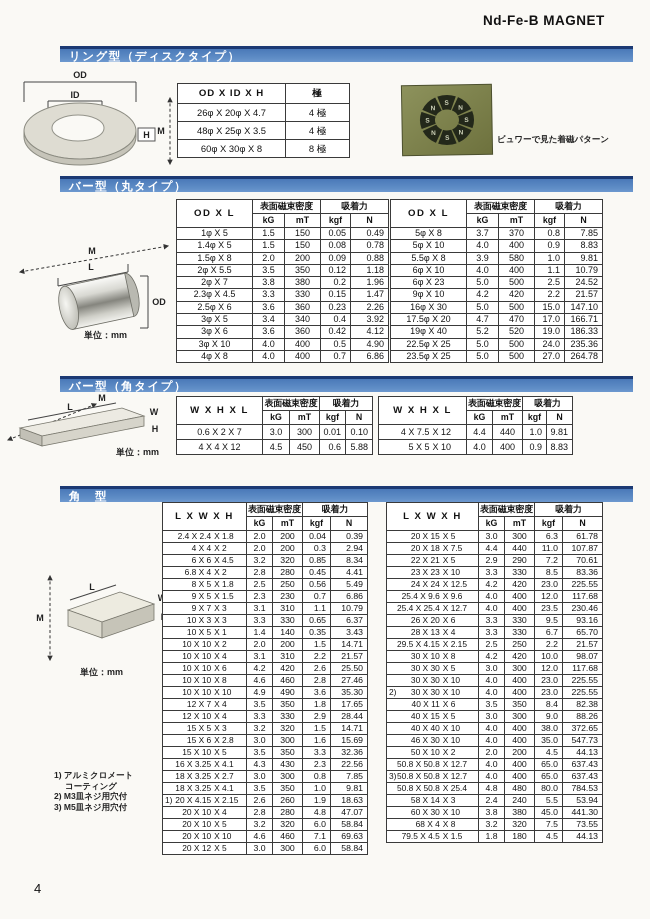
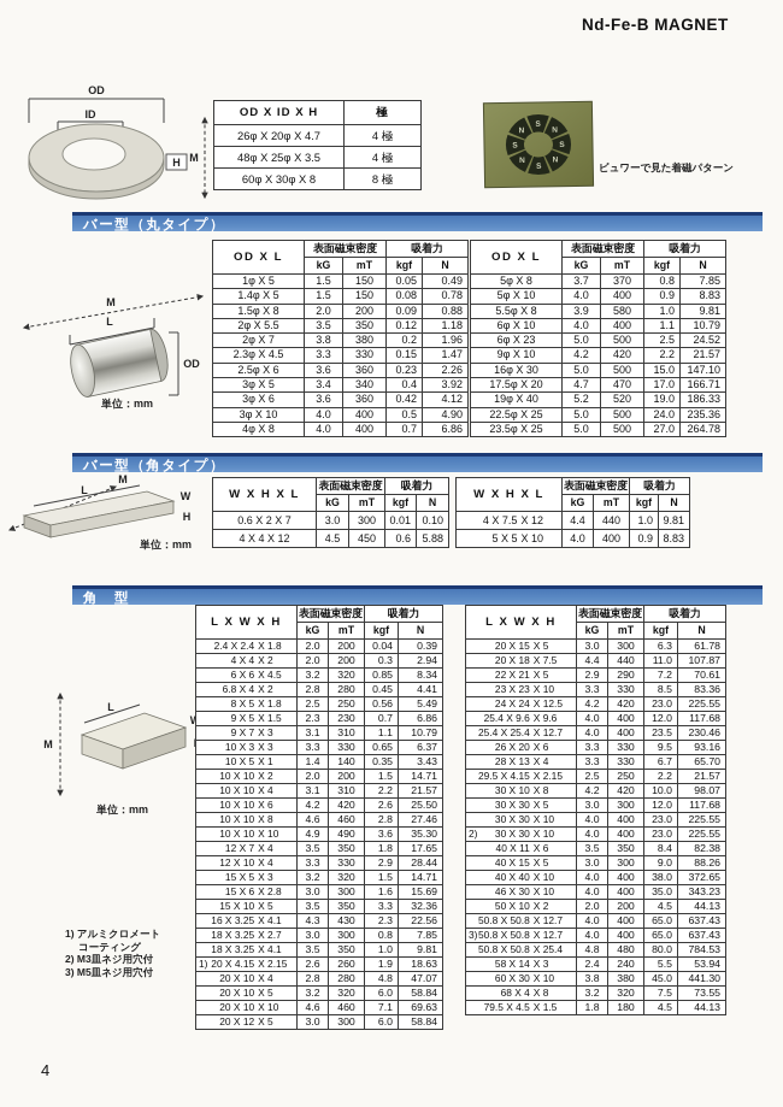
  Nd-Fe-B MAGNET
- リング型（ディスクタイプ）
  OD
  ID
  H
  M
  OD X ID X H	極
  26φ X 20φ X 4.7	4 極
  48φ X 25φ X 3.5	4 極
  60φ X 30φ X 8	8 極
  ビュワーで見た着磁パターン
  バー型（丸タイプ）
  M
  L
  OD
  単位：mm
  OD X L	表面磁束密度	吸着力
  kG	mT	kgf	N
  1φ X 5	1.5	150	0.05	0.49
  1.4φ X 5	1.5	150	0.08	0.78
  1.5φ X 8	2.0	200	0.09	0.88
  2φ X 5.5	3.5	350	0.12	1.18
  2φ X 7	3.8	380	0.2	1.96
  2.3φ X 4.5	3.3	330	0.15	1.47
  2.5φ X 6	3.6	360	0.23	2.26
  3φ X 5	3.4	340	0.4	3.92
  3φ X 6	3.6	360	0.42	4.12
  3φ X 10	4.0	400	0.5	4.90
  4φ X 8	4.0	400	0.7	6.86
  OD X L	表面磁束密度	吸着力
  kG	mT	kgf	N
  5φ X 8	3.7	370	0.8	7.85
  5φ X 10	4.0	400	0.9	8.83
  5.5φ X 8	3.9	580	1.0	9.81
  6φ X 10	4.0	400	1.1	10.79
  6φ X 23	5.0	500	2.5	24.52
  9φ X 10	4.2	420	2.2	21.57
  16φ X 30	5.0	500	15.0	147.10
  17.5φ X 20	4.7	470	17.0	166.71
  19φ X 40	5.2	520	19.0	186.33
  22.5φ X 25	5.0	500	24.0	235.36
  23.5φ X 25	5.0	500	27.0	264.78
  バー型（角タイプ）
  M
  L
  W
  H
  単位：mm
  W X H X L	表面磁束密度	吸着力
  kG	mT	kgf	N
  0.6 X 2 X 7	3.0	300	0.01	0.10
  4 X 4 X 12	4.5	450	0.6	5.88
  W X H X L	表面磁束密度	吸着力
  kG	mT	kgf	N
  4 X 7.5 X 12	4.4	440	1.0	9.81
  5 X 5 X 10	4.0	400	0.9	8.83
  角 型
  M
  L
  単位：mm
  1) アルミクロメート
  コーティング
  2) M3皿ネジ用穴付
  3) M5皿ネジ用穴付
  L X W X H	表面磁束密度	吸着力
  kG	mT	kgf	N
  2.4 X 2.4 X 1.8	2.0	200	0.04	0.39
  4 X 4 X 2	2.0	200	0.3	2.94
  6 X 6 X 4.5	3.2	320	0.85	8.34
  6.8 X 4 X 2	2.8	280	0.45	4.41
  8 X 5 X 1.8	2.5	250	0.56	5.49
  9 X 5 X 1.5	2.3	230	0.7	6.86
  9 X 7 X 3	3.1	310	1.1	10.79
  10 X 3 X 3	3.3	330	0.65	6.37
  10 X 5 X 1	1.4	140	0.35	3.43
  10 X 10 X 2	2.0	200	1.5	14.71
  10 X 10 X 4	3.1	310	2.2	21.57
  10 X 10 X 6	4.2	420	2.6	25.50
  10 X 10 X 8	4.6	460	2.8	27.46
  10 X 10 X 10	4.9	490	3.6	35.30
  12 X 7 X 4	3.5	350	1.8	17.65
  12 X 10 X 4	3.3	330	2.9	28.44
  15 X 5 X 3	3.2	320	1.5	14.71
  15 X 6 X 2.8	3.0	300	1.6	15.69
  15 X 10 X 5	3.5	350	3.3	32.36
  16 X 3.25 X 4.1	4.3	430	2.3	22.56
  18 X 3.25 X 2.7	3.0	300	0.8	7.85
  18 X 3.25 X 4.1	3.5	350	1.0	9.81
  1) 20 X 4.15 X 2.15	2.6	260	1.9	18.63
  20 X 10 X 4	2.8	280	4.8	47.07
  20 X 10 X 5	3.2	320	6.0	58.84
  20 X 10 X 10	4.6	460	7.1	69.63
  20 X 12 X 5	3.0	300	6.0	58.84
  L X W X H	表面磁束密度	吸着力
  kG	mT	kgf	N
  20 X 15 X 5	3.0	300	6.3	61.78
  20 X 18 X 7.5	4.4	440	11.0	107.87
  22 X 21 X 5	2.9	290	7.2	70.61
  23 X 23 X 10	3.3	330	8.5	83.36
  24 X 24 X 12.5	4.2	420	23.0	225.55
  25.4 X 9.6 X 9.6	4.0	400	12.0	117.68
  25.4 X 25.4 X 12.7	4.0	400	23.5	230.46
  26 X 20 X 6	3.3	330	9.5	93.16
  28 X 13 X 4	3.3	330	6.7	65.70
  29.5 X 4.15 X 2.15	2.5	250	2.2	21.57
  30 X 10 X 8	4.2	420	10.0	98.07
  30 X 30 X 5	3.0	300	12.0	117.68
  30 X 30 X 10	4.0	400	23.0	225.55
  2) 30 X 30 X 10	4.0	400	23.0	225.55
  40 X 11 X 6	3.5	350	8.4	82.38
  40 X 15 X 5	3.0	300	9.0	88.26
  40 X 40 X 10	4.0	400	38.0	372.65
- 46 X 30 X 10	4.0	400	35.0	547.73
+ 46 X 30 X 10	4.0	400	35.0	343.23
  50 X 10 X 2	2.0	200	4.5	44.13
  50.8 X 50.8 X 12.7	4.0	400	65.0	637.43
  3)50.8 X 50.8 X 12.7	4.0	400	65.0	637.43
  50.8 X 50.8 X 25.4	4.8	480	80.0	784.53
  58 X 14 X 3	2.4	240	5.5	53.94
  60 X 30 X 10	3.8	380	45.0	441.30
  68 X 4 X 8	3.2	320	7.5	73.55
  79.5 X 4.5 X 1.5	1.8	180	4.5	44.13
  4
